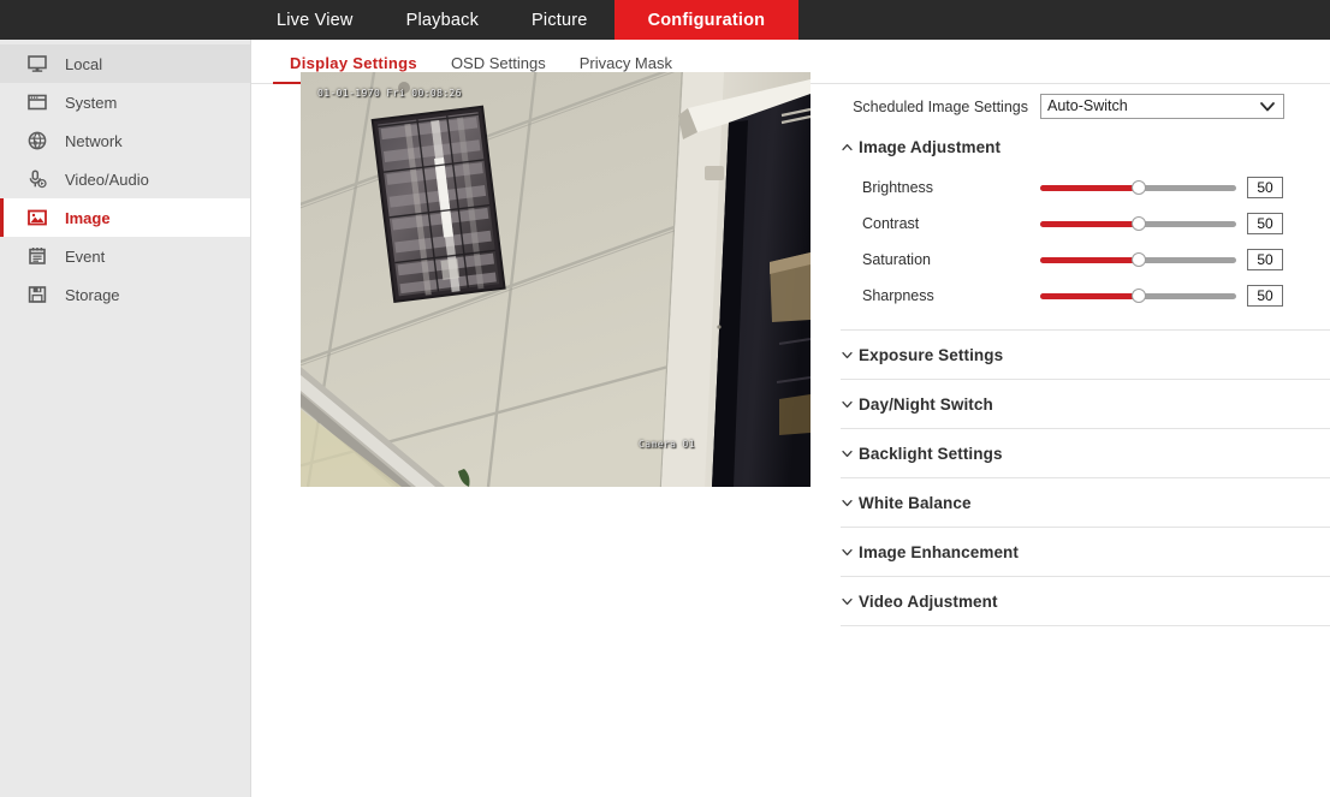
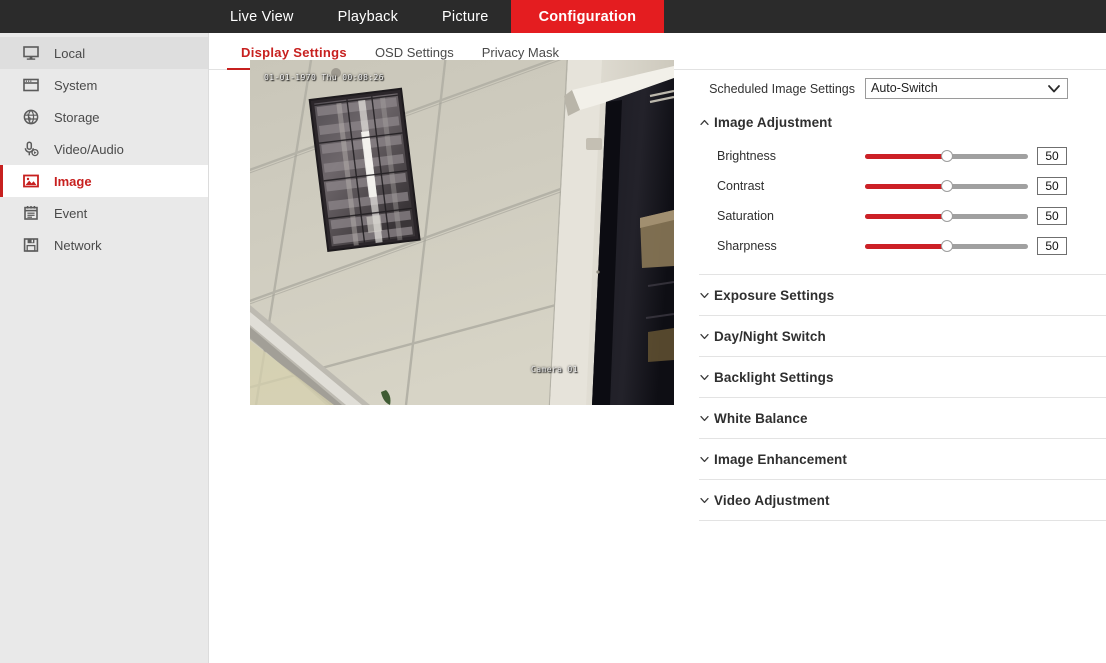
  Live View
  Playback
  Picture
  Configuration
  Local
  System
- Network
+ Storage
  Video/Audio
  Image
  Event
- Storage
+ Network
  Display Settings
  OSD Settings
  Privacy Mask
- 01-01-1970 Fri 00:08:26
+ 01-01-1970 Thu 00:08:26
  Camera 01
  Scheduled Image Settings
  Auto-Switch
  Image Adjustment
  Brightness
  50
  Contrast
  50
  Saturation
  50
  Sharpness
  50
  Exposure Settings
  Day/Night Switch
  Backlight Settings
  White Balance
  Image Enhancement
  Video Adjustment
